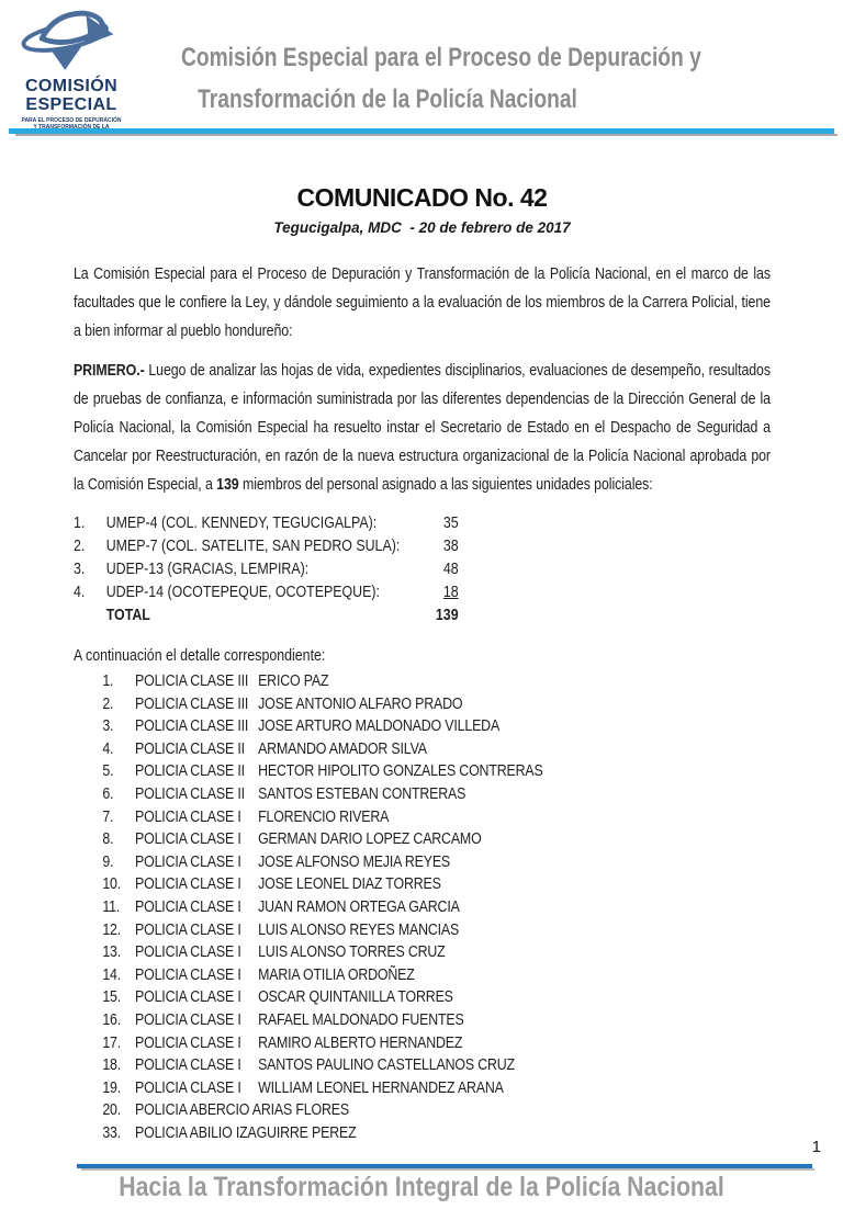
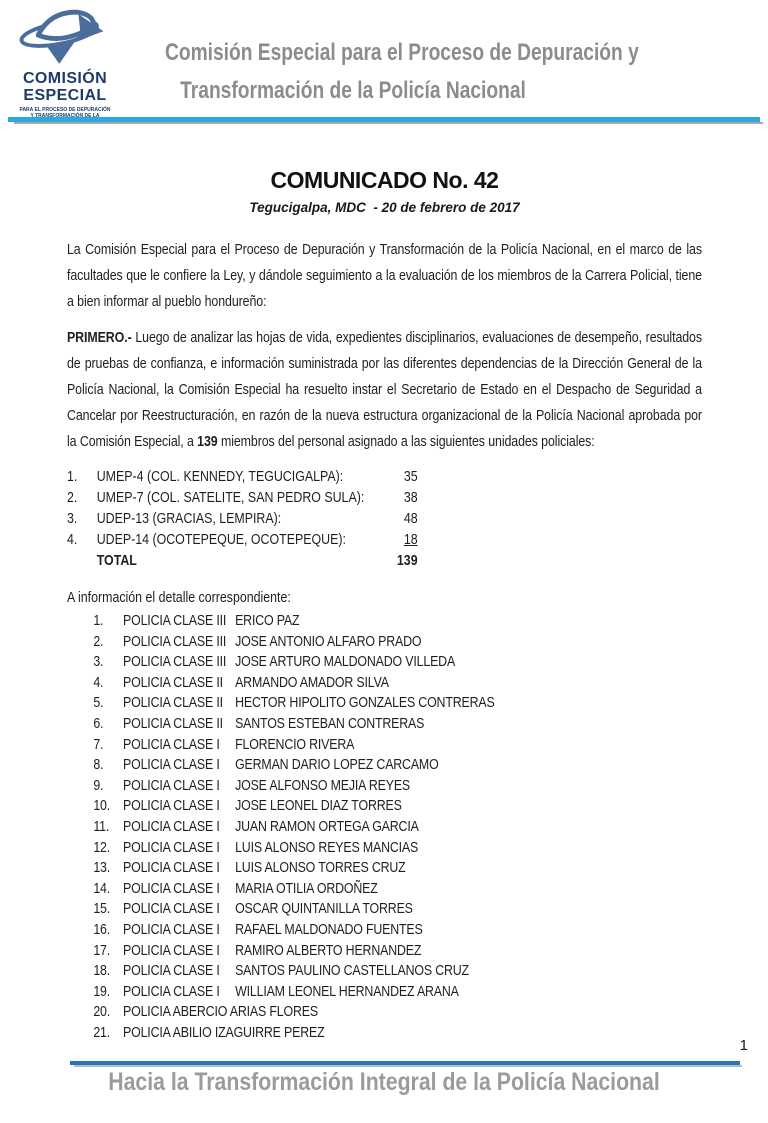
  COMISIÓN
  ESPECIAL
  Comisión Especial para el Proceso de Depuración y
  Transformación de la Policía Nacional
  COMUNICADO No. 42
  Tegucigalpa, MDC - 20 de febrero de 2017
  La Comisión Especial para el Proceso de Depuración y Transformación de la Policía Nacional, en el marco de las facultades que le confiere la Ley, y dándole seguimiento a la evaluación de los miembros de la Carrera Policial, tiene a bien informar al pueblo hondureño:
  PRIMERO.- Luego de analizar las hojas de vida, expedientes disciplinarios, evaluaciones de desempeño, resultados de pruebas de confianza, e información suministrada por las diferentes dependencias de la Dirección General de la Policía Nacional, la Comisión Especial ha resuelto instar el Secretario de Estado en el Despacho de Seguridad a Cancelar por Reestructuración, en razón de la nueva estructura organizacional de la Policía Nacional aprobada por la Comisión Especial, a 139 miembros del personal asignado a las siguientes unidades policiales:
  1.
  UMEP-4 (COL. KENNEDY, TEGUCIGALPA):
  35
  2.
  UMEP-7 (COL. SATELITE, SAN PEDRO SULA):
  38
  3.
  UDEP-13 (GRACIAS, LEMPIRA):
  48
  4.
  UDEP-14 (OCOTEPEQUE, OCOTEPEQUE):
  18
  TOTAL
  139
- A continuación el detalle correspondiente:
+ A información el detalle correspondiente:
  1.
  POLICIA CLASE III
  ERICO PAZ
  2.
  POLICIA CLASE III
  JOSE ANTONIO ALFARO PRADO
  3.
  POLICIA CLASE III
  JOSE ARTURO MALDONADO VILLEDA
  4.
  POLICIA CLASE II
  ARMANDO AMADOR SILVA
  5.
  POLICIA CLASE II
  HECTOR HIPOLITO GONZALES CONTRERAS
  6.
  POLICIA CLASE II
  SANTOS ESTEBAN CONTRERAS
  7.
  POLICIA CLASE I
  FLORENCIO RIVERA
  8.
  POLICIA CLASE I
  GERMAN DARIO LOPEZ CARCAMO
  9.
  POLICIA CLASE I
  JOSE ALFONSO MEJIA REYES
  10.
  POLICIA CLASE I
  JOSE LEONEL DIAZ TORRES
  11.
  POLICIA CLASE I
  JUAN RAMON ORTEGA GARCIA
  12.
  POLICIA CLASE I
  LUIS ALONSO REYES MANCIAS
  13.
  POLICIA CLASE I
  LUIS ALONSO TORRES CRUZ
  14.
  POLICIA CLASE I
  MARIA OTILIA ORDOÑEZ
  15.
  POLICIA CLASE I
  OSCAR QUINTANILLA TORRES
  16.
  POLICIA CLASE I
  RAFAEL MALDONADO FUENTES
  17.
  POLICIA CLASE I
  RAMIRO ALBERTO HERNANDEZ
  18.
  POLICIA CLASE I
  SANTOS PAULINO CASTELLANOS CRUZ
  19.
  POLICIA CLASE I
  WILLIAM LEONEL HERNANDEZ ARANA
  20.
  POLICIA ABERCIO ARIAS FLORES
- 33.
+ 21.
  POLICIA ABILIO IZAGUIRRE PEREZ
  1
  Hacia la Transformación Integral de la Policía Nacional
